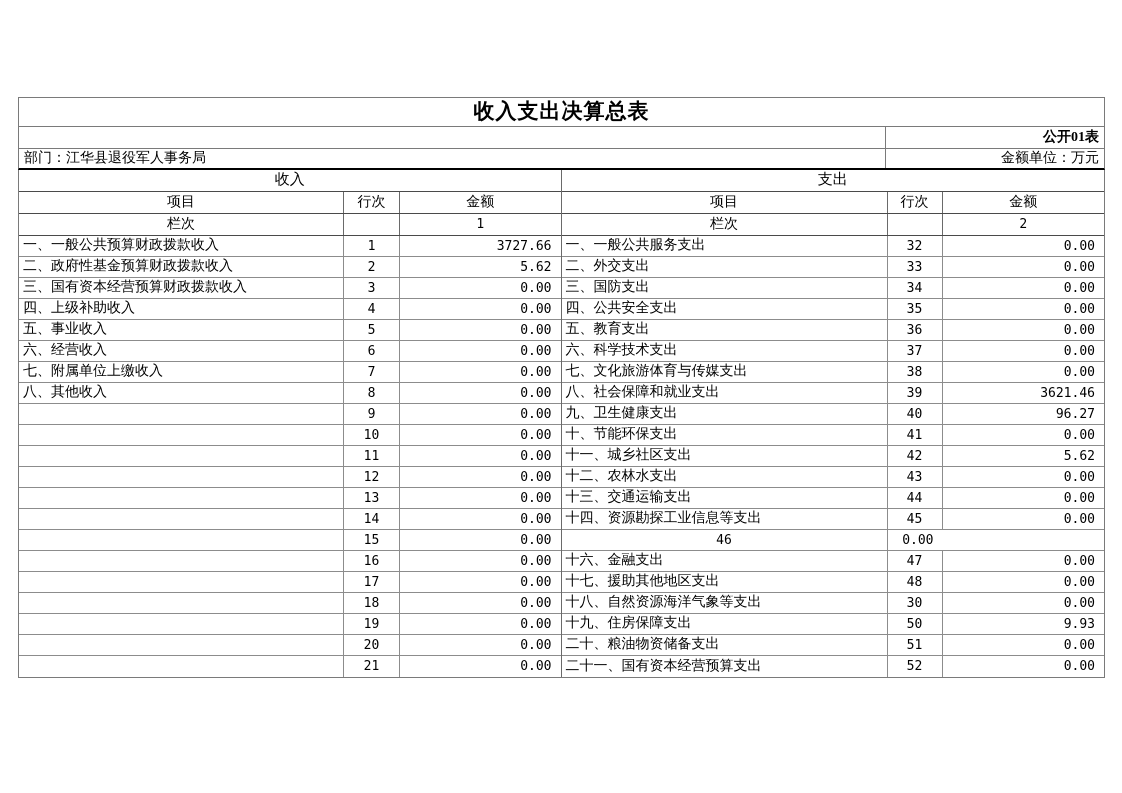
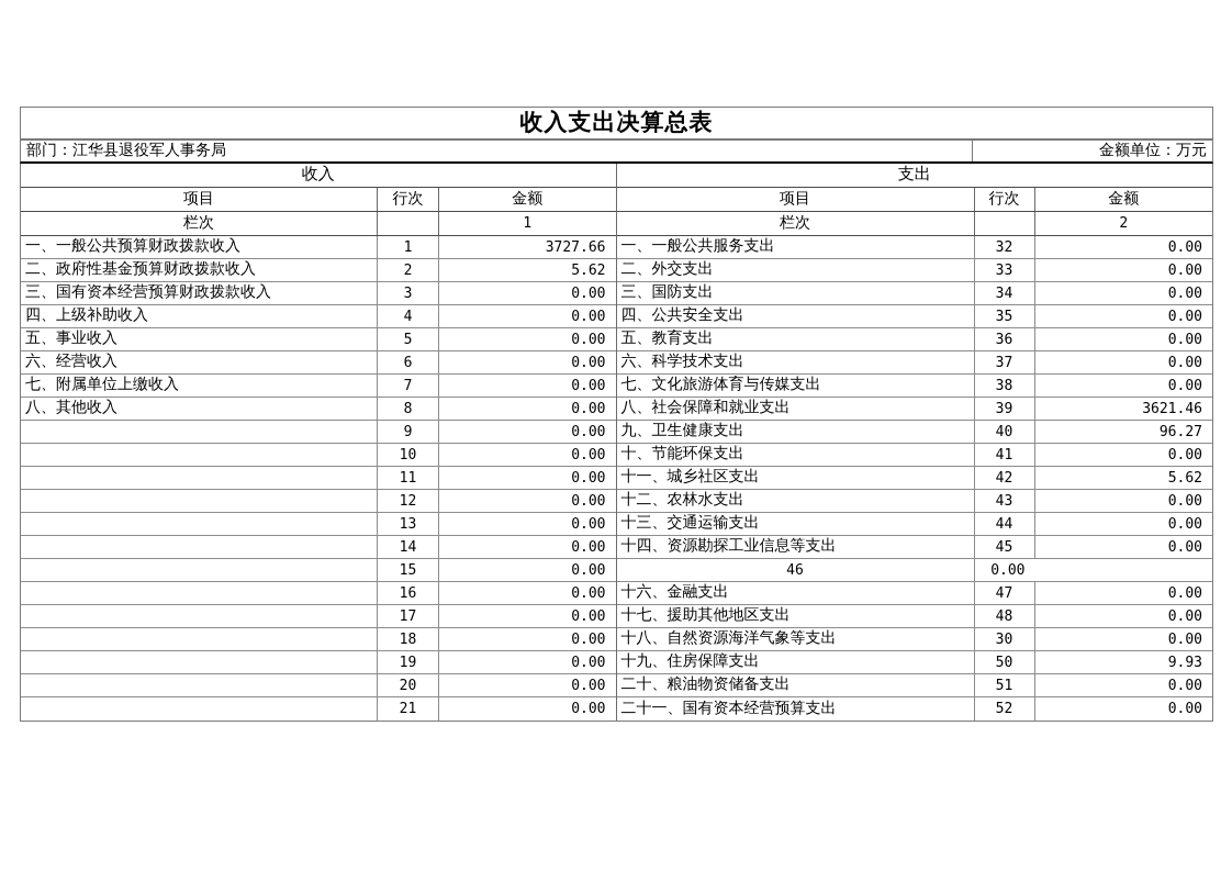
  收入支出决算总表
- 公开01表
  部门：江华县退役军人事务局
  金额单位：万元
  收入
  项目
  行次
  金额
  栏次
  1
  一、一般公共预算财政拨款收入
  1
  3727.66
  二、政府性基金预算财政拨款收入
  2
  5.62
  三、国有资本经营预算财政拨款收入
  3
  0.00
  四、上级补助收入
  4
  0.00
  五、事业收入
  5
  0.00
  六、经营收入
  6
  0.00
  七、附属单位上缴收入
  7
  0.00
  八、其他收入
  8
  0.00
  9
  0.00
  10
  0.00
  11
  0.00
  12
  0.00
  13
  0.00
  14
  0.00
  15
  0.00
  16
  0.00
  17
  0.00
  18
  0.00
  19
  0.00
  20
  0.00
  21
  0.00
  支出
  项目
  行次
  金额
  栏次
  2
  一、一般公共服务支出
  32
  0.00
  二、外交支出
  33
  0.00
  三、国防支出
  34
  0.00
  四、公共安全支出
  35
  0.00
  五、教育支出
  36
  0.00
  六、科学技术支出
  37
  0.00
  七、文化旅游体育与传媒支出
  38
  0.00
  八、社会保障和就业支出
  39
  3621.46
  九、卫生健康支出
  40
  96.27
  十、节能环保支出
  41
  0.00
  十一、城乡社区支出
  42
  5.62
  十二、农林水支出
  43
  0.00
  十三、交通运输支出
  44
  0.00
  十四、资源勘探工业信息等支出
  45
  0.00
  46
  0.00
  十六、金融支出
  47
  0.00
  十七、援助其他地区支出
  48
  0.00
  十八、自然资源海洋气象等支出
  30
  0.00
  十九、住房保障支出
  50
  9.93
  二十、粮油物资储备支出
  51
  0.00
  二十一、国有资本经营预算支出
  52
  0.00
